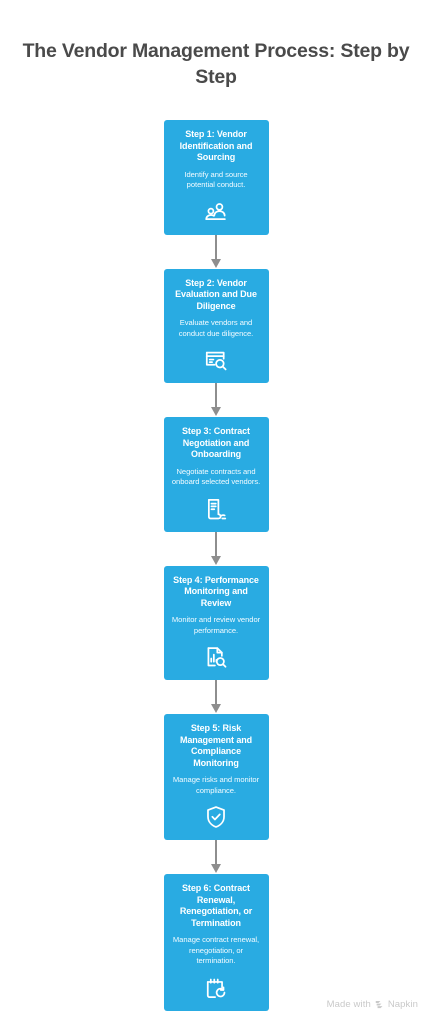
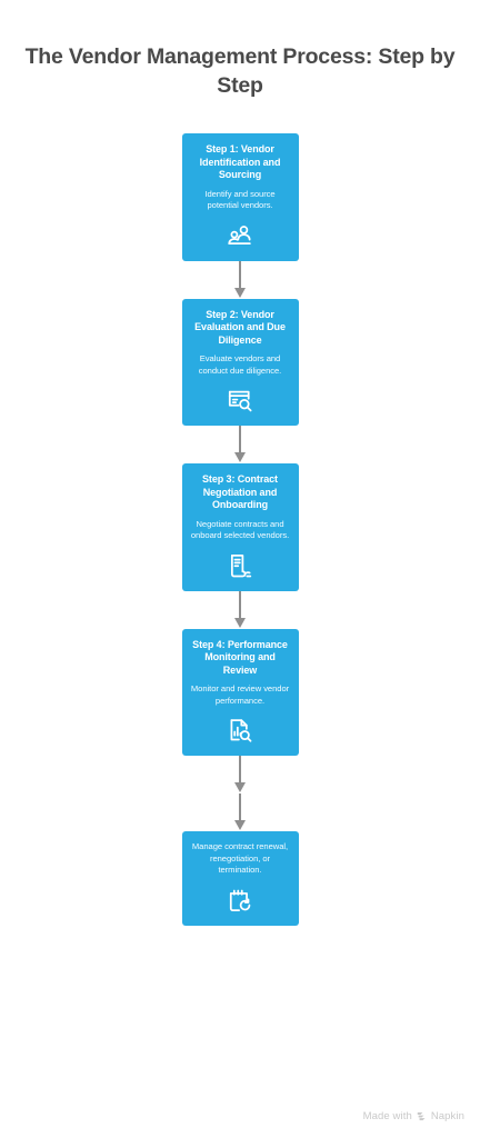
  The Vendor Management Process: Step by Step
  Step 1: Vendor Identification and Sourcing
- Identify and source potential conduct.
+ Identify and source potential vendors.
  Step 2: Vendor Evaluation and Due Diligence
  Evaluate vendors and conduct due diligence.
  Step 3: Contract Negotiation and Onboarding
  Negotiate contracts and onboard selected vendors.
  Step 4: Performance Monitoring and Review
  Monitor and review vendor performance.
- Step 5: Risk Management and Compliance Monitoring
- Manage risks and monitor compliance.
- Step 6: Contract Renewal, Renegotiation, or Termination
  Manage contract renewal, renegotiation, or termination.
  Made with
  Napkin
